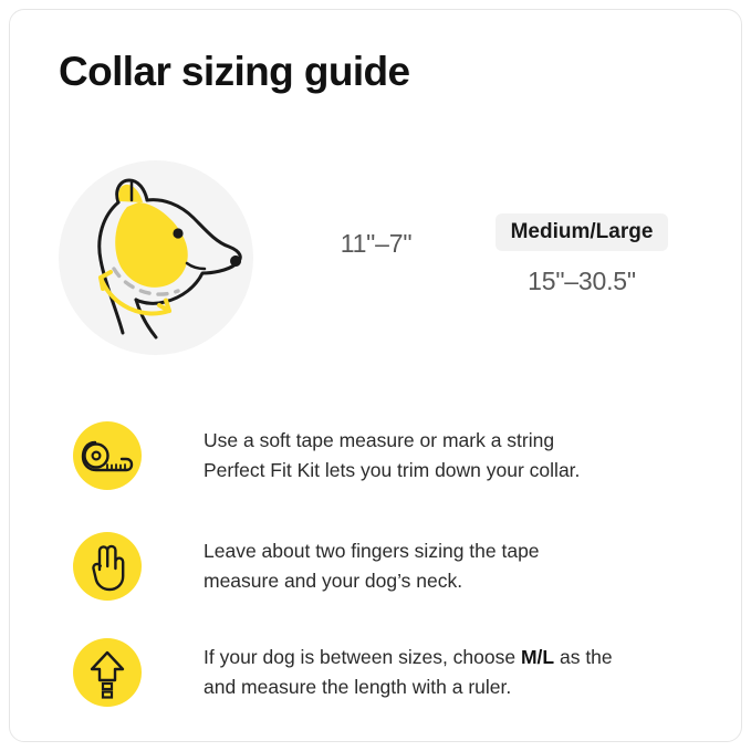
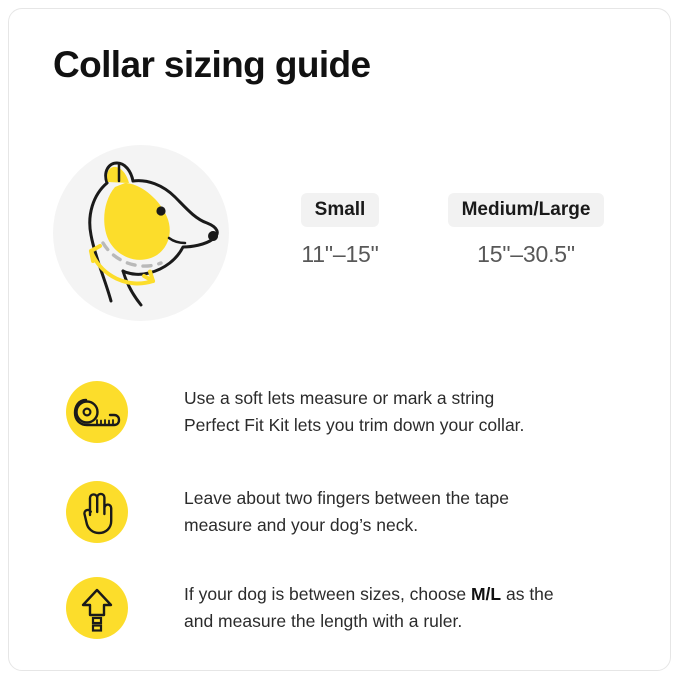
  Collar sizing guide
+ Small
- 11"–7"
+ 11"–15"
  Medium/Large
  15"–30.5"
- Use a soft tape measure or mark a string
+ Use a soft lets measure or mark a string
  Perfect Fit Kit lets you trim down your collar.
- Leave about two fingers sizing the tape
+ Leave about two fingers between the tape
  measure and your dog’s neck.
  If your dog is between sizes, choose M/L as the
  and measure the length with a ruler.
